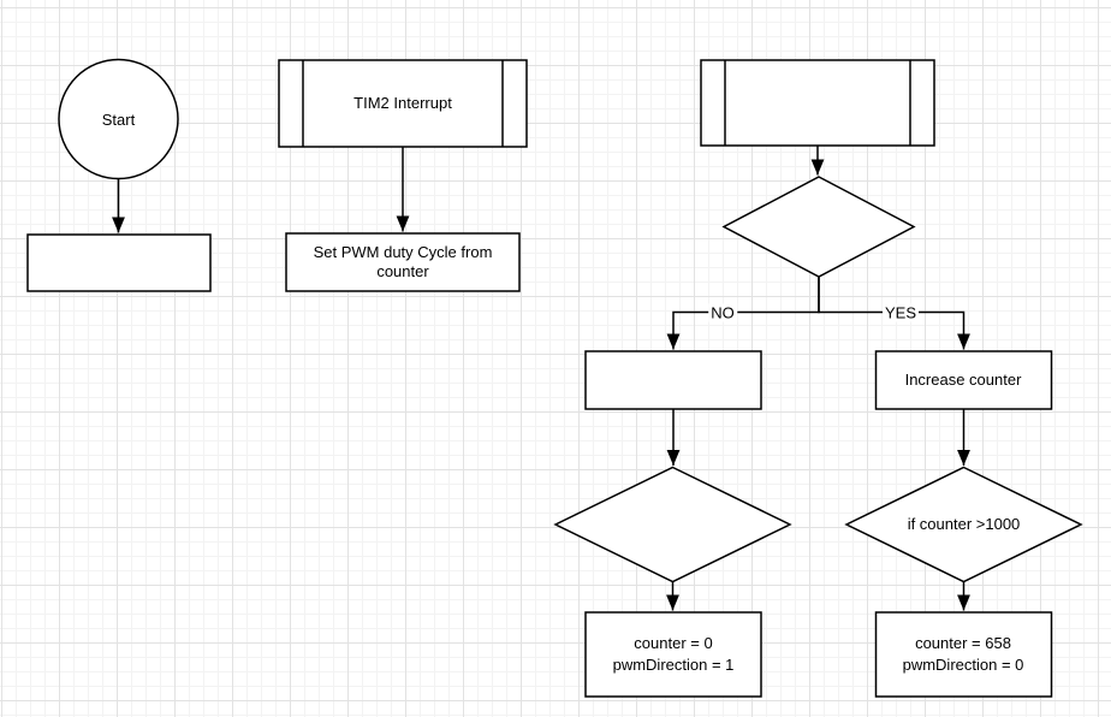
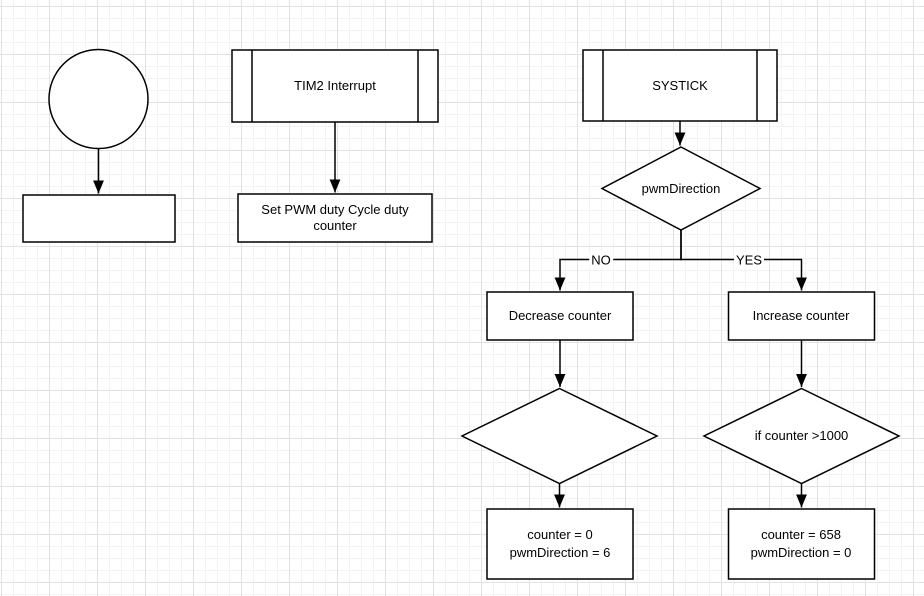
- Start
  TIM2 Interrupt
- Set PWM duty Cycle from counter
+ Set PWM duty Cycle duty counter
+ SYSTICK
+ pwmDirection
  NO
  YES
+ Decrease counter
  Increase counter
  if counter >1000
  counter = 0
- pwmDirection = 1
+ pwmDirection = 6
  counter = 658
  pwmDirection = 0
